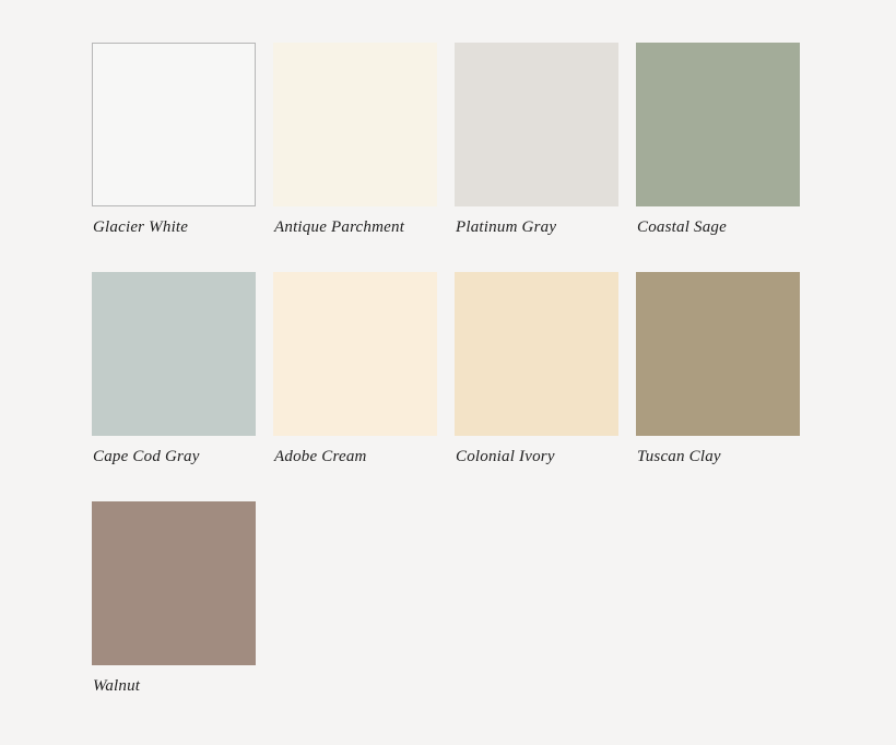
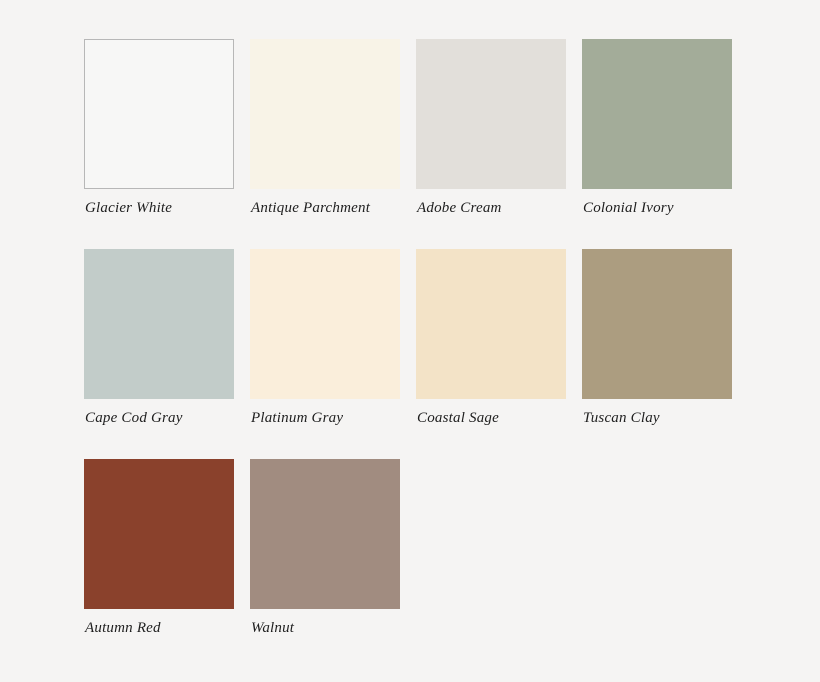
  Glacier White
  Antique Parchment
- Platinum Gray
+ Adobe Cream
- Coastal Sage
+ Colonial Ivory
  Cape Cod Gray
- Adobe Cream
+ Platinum Gray
- Colonial Ivory
+ Coastal Sage
  Tuscan Clay
+ Autumn Red
  Walnut
